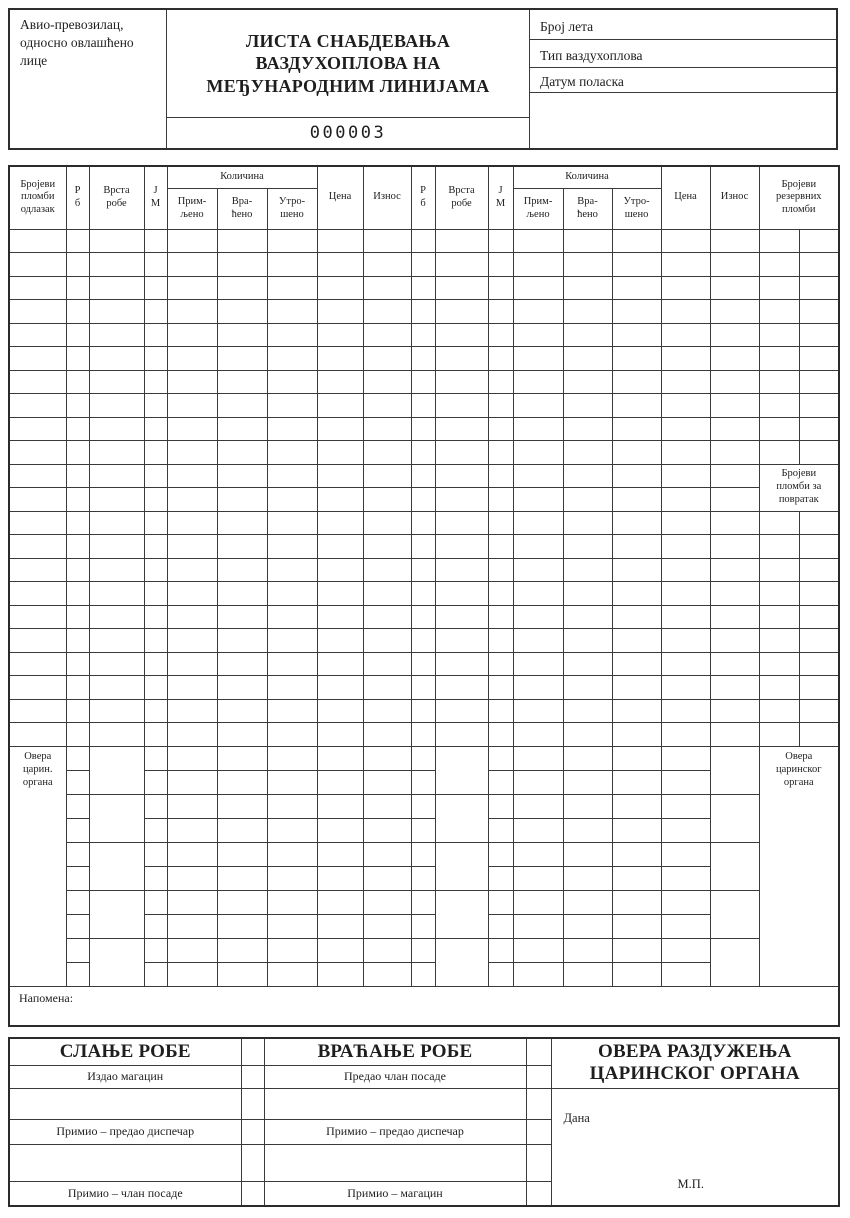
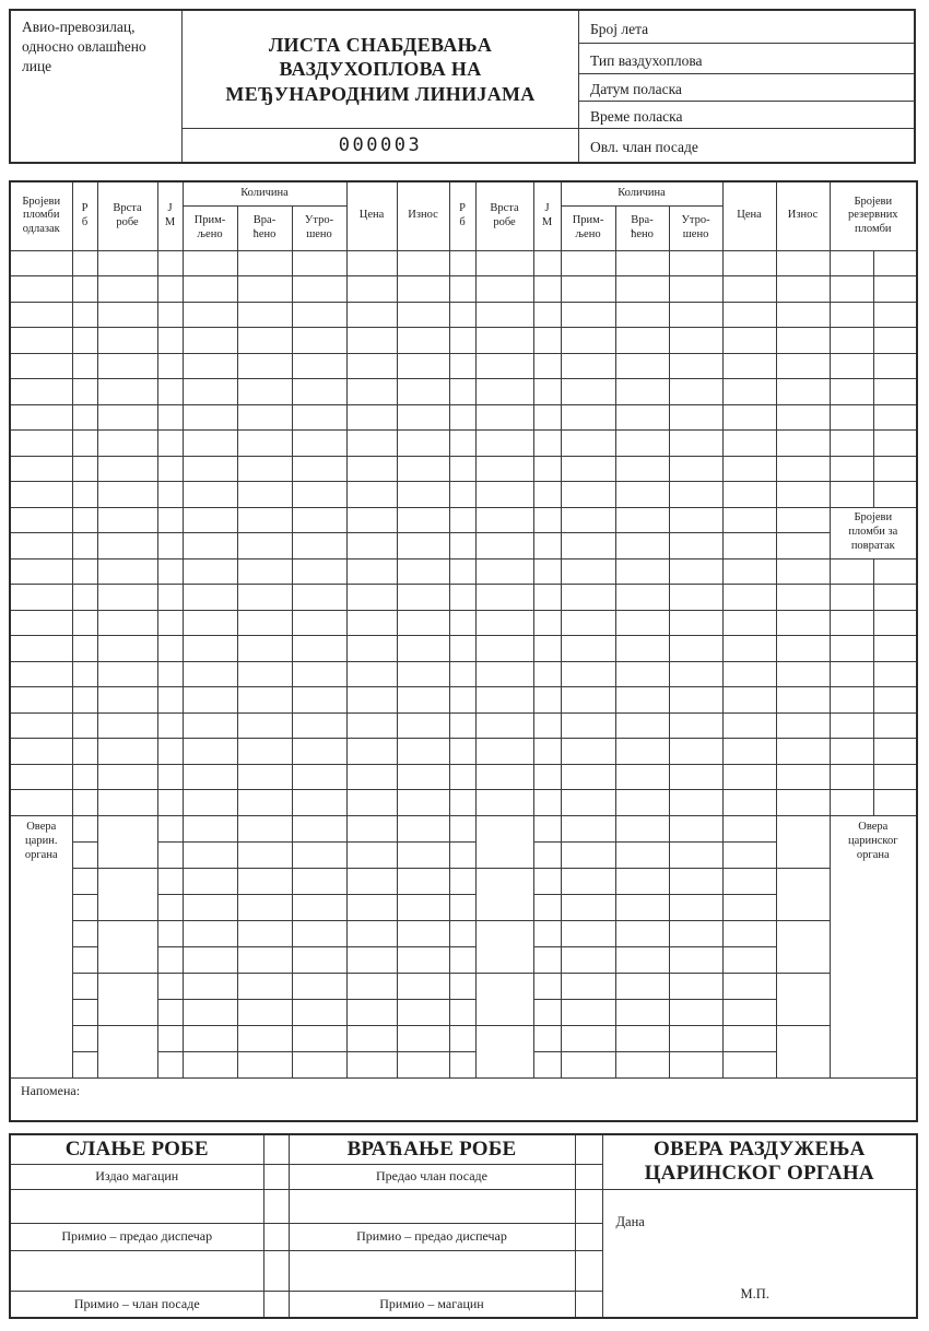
  Авио-превозилац,
  односно овлашћено
  лице
  ЛИСТА СНАБДЕВАЊА
  ВАЗДУХОПЛОВА НА
  МЕЂУНАРОДНИМ ЛИНИЈАМА
  000003
  Број лета
  Тип ваздухоплова
  Датум поласка
+ Време поласка
+ Овл. члан посаде
  Бројеви пломби одлазак	Р б	Врста робе	Ј М	Количина	Цена	Износ	Р б	Врста робе	Ј М	Количина	Цена	Износ	Бројеви резервних пломби
  Прим- љено	Вра- ћено	Утро- шено	Прим- љено	Вра- ћено	Утро- шено
  																	Бројеви пломби за повратак
  Овера царин. органа																	Овера царинског органа
  Напомена:
  СЛАЊЕ РОБЕ		ВРАЋАЊЕ РОБЕ		ОВЕРА РАЗДУЖЕЊА ЦАРИНСКОГ ОРГАНА
  Издао магацин		Предао члан посаде
  				Дана М.П.
  Примио – предао диспечар		Примио – предао диспечар
  Примио – члан посаде		Примио – магацин
